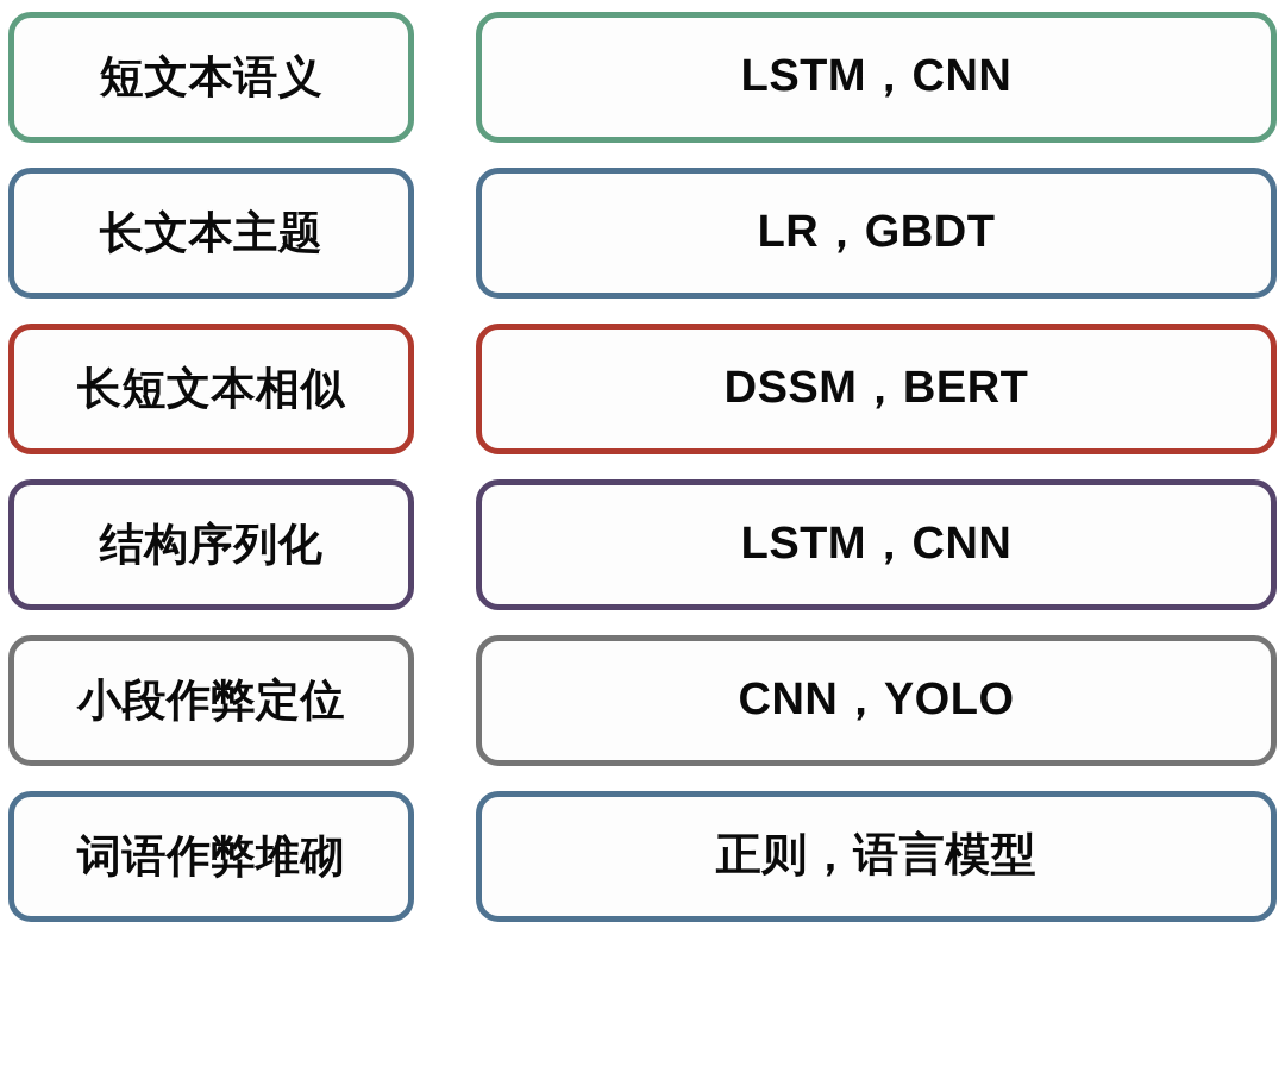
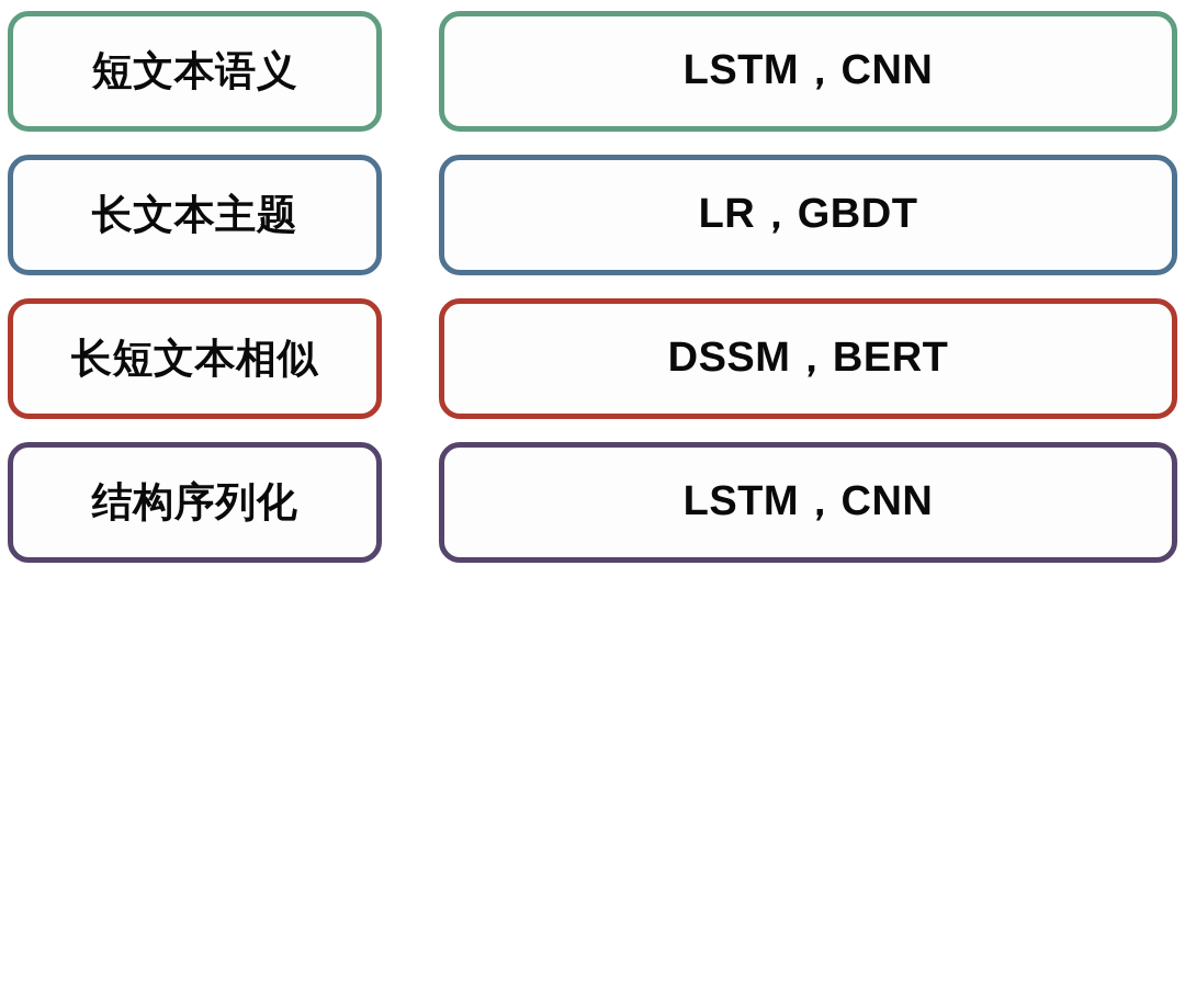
  短文本语义
  LSTM，CNN
  长文本主题
  LR，GBDT
  长短文本相似
  DSSM，BERT
  结构序列化
  LSTM，CNN
- 小段作弊定位
- CNN，YOLO
- 词语作弊堆砌
- 正则，语言模型
